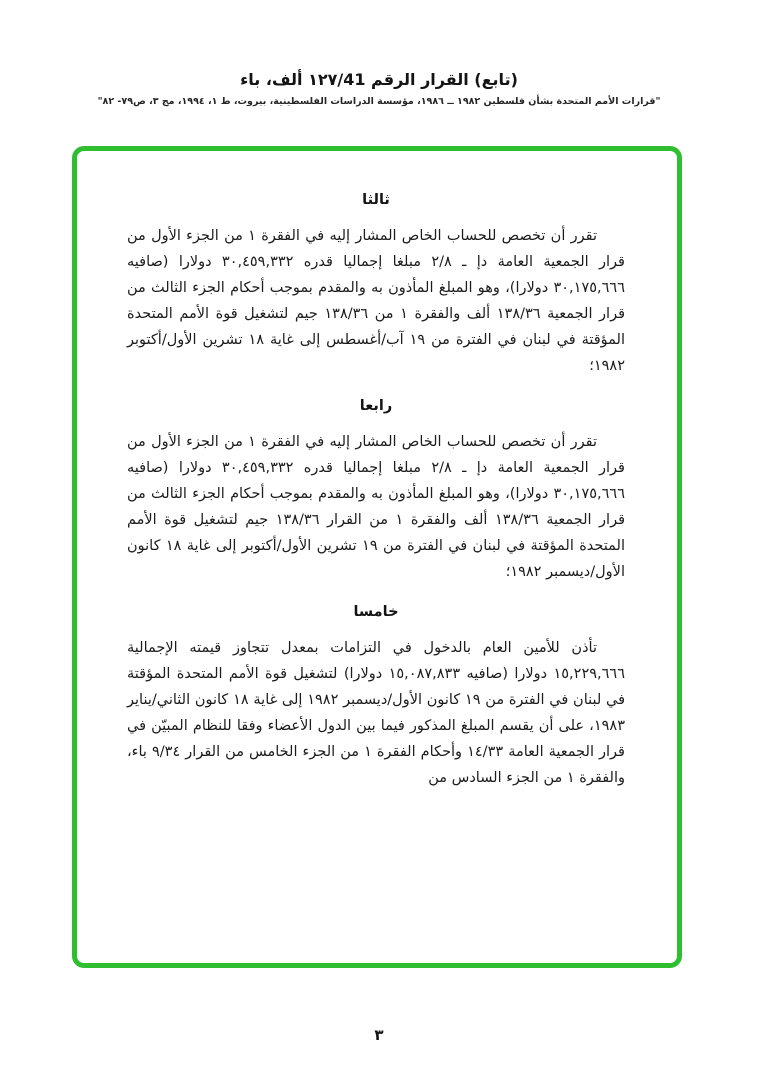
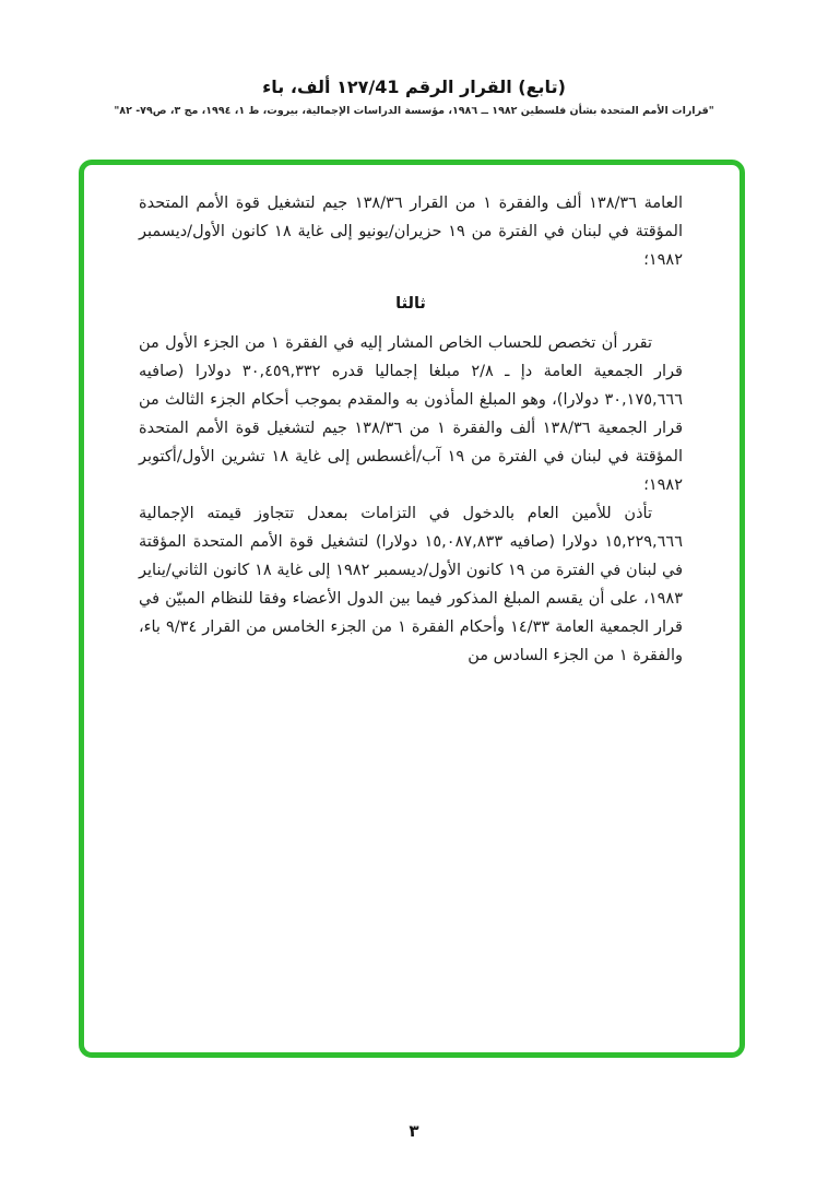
  (تابع) القرار الرقم ١٢٧/41 ألف، باء
- "قرارات الأمم المتحدة بشأن فلسطين ١٩٨٢ ــ ١٩٨٦، مؤسسة الدراسات الفلسطينية، بيروت، ط ١، ١٩٩٤، مج ٣، ص٧٩- ٨٢"
+ "قرارات الأمم المتحدة بشأن فلسطين ١٩٨٢ ــ ١٩٨٦، مؤسسة الدراسات الإجمالية، بيروت، ط ١، ١٩٩٤، مج ٣، ص٧٩- ٨٢"
+ العامة ١٣٨/٣٦ ألف والفقرة ١ من القرار ١٣٨/٣٦ جيم لتشغيل قوة الأمم المتحدة المؤقتة في لبنان في الفترة من ١٩ حزيران/يونيو إلى غاية ١٨ كانون الأول/ديسمبر ١٩٨٢؛
  ثالثا
  تقرر أن تخصص للحساب الخاص المشار إليه في الفقرة ١ من الجزء الأول من قرار الجمعية العامة دإ ـ ٢/٨ مبلغا إجماليا قدره ٣٠,٤٥٩,٣٣٢ دولارا (صافيه ٣٠,١٧٥,٦٦٦ دولارا)، وهو المبلغ المأذون به والمقدم بموجب أحكام الجزء الثالث من قرار الجمعية ١٣٨/٣٦ ألف والفقرة ١ من ١٣٨/٣٦ جيم لتشغيل قوة الأمم المتحدة المؤقتة في لبنان في الفترة من ١٩ آب/أغسطس إلى غاية ١٨ تشرين الأول/أكتوبر ١٩٨٢؛
- رابعا
- تقرر أن تخصص للحساب الخاص المشار إليه في الفقرة ١ من الجزء الأول من قرار الجمعية العامة دإ ـ ٢/٨ مبلغا إجماليا قدره ٣٠,٤٥٩,٣٣٢ دولارا (صافيه ٣٠,١٧٥,٦٦٦ دولارا)، وهو المبلغ المأذون به والمقدم بموجب أحكام الجزء الثالث من قرار الجمعية ١٣٨/٣٦ ألف والفقرة ١ من القرار ١٣٨/٣٦ جيم لتشغيل قوة الأمم المتحدة المؤقتة في لبنان في الفترة من ١٩ تشرين الأول/أكتوبر إلى غاية ١٨ كانون الأول/ديسمبر ١٩٨٢؛
- خامسا
  تأذن للأمين العام بالدخول في التزامات بمعدل تتجاوز قيمته الإجمالية ١٥,٢٢٩,٦٦٦ دولارا (صافيه ١٥,٠٨٧,٨٣٣ دولارا) لتشغيل قوة الأمم المتحدة المؤقتة في لبنان في الفترة من ١٩ كانون الأول/ديسمبر ١٩٨٢ إلى غاية ١٨ كانون الثاني/يناير ١٩٨٣، على أن يقسم المبلغ المذكور فيما بين الدول الأعضاء وفقا للنظام المبيّن في قرار الجمعية العامة ١٤/٣٣ وأحكام الفقرة ١ من الجزء الخامس من القرار ٩/٣٤ باء، والفقرة ١ من الجزء السادس من
  ٣
